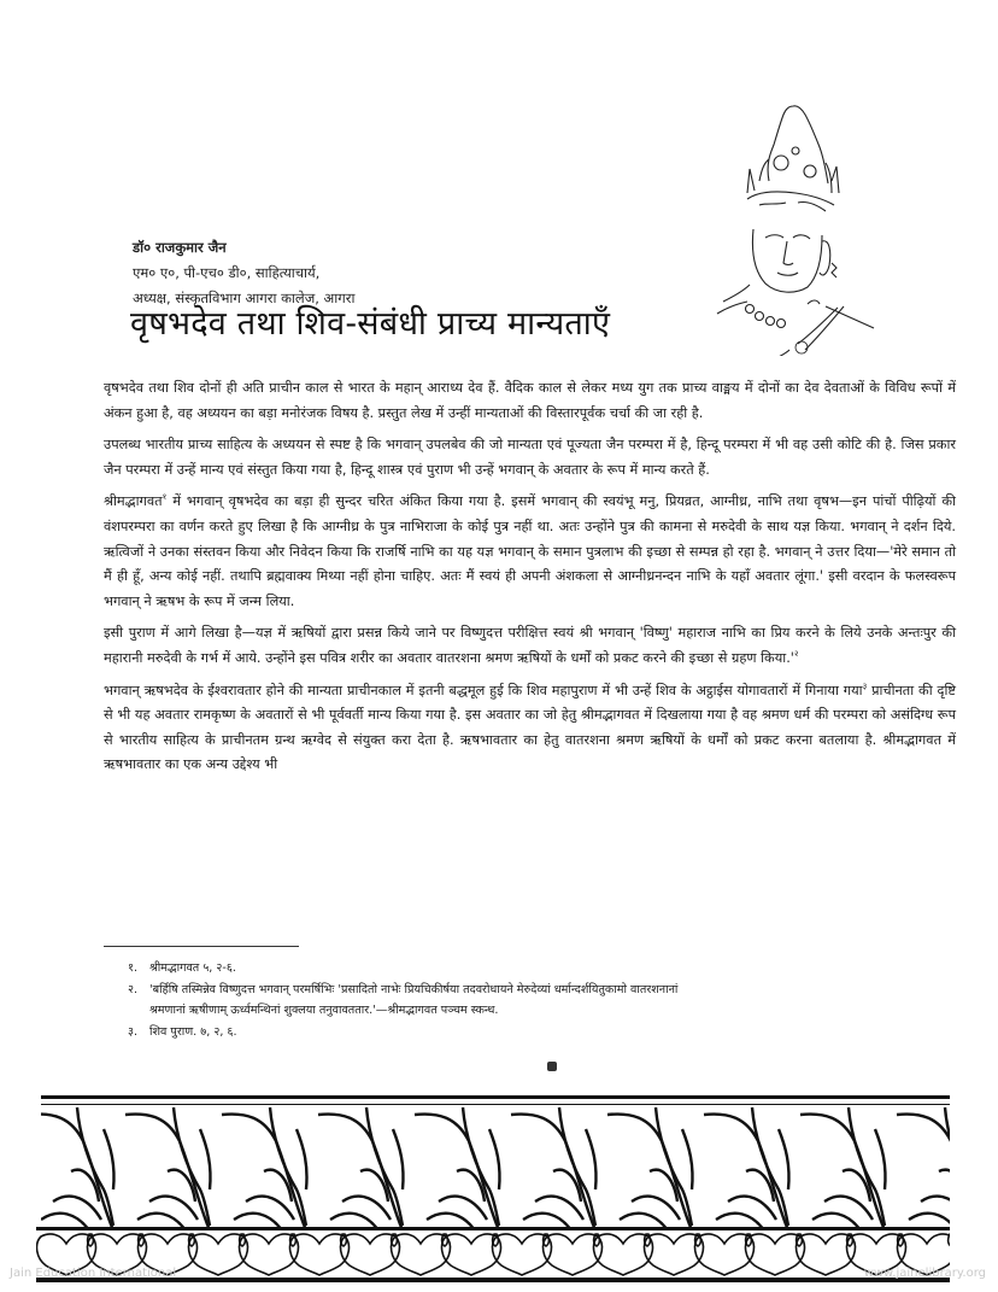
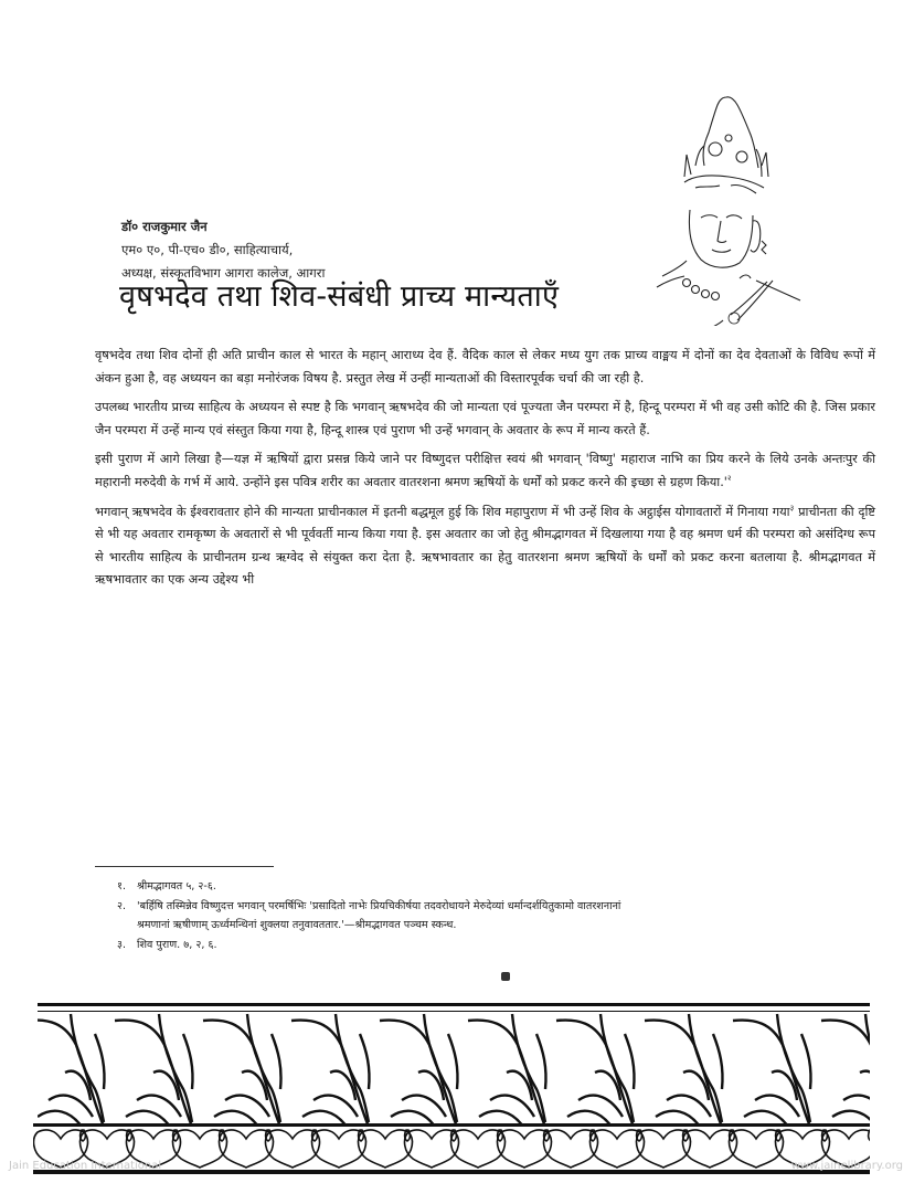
  डॉ० राजकुमार जैन
  एम० ए०, पी-एच० डी०, साहित्याचार्य,
  अध्यक्ष, संस्कृतविभाग आगरा कालेज, आगरा
  वृषभदेव तथा शिव-संबंधी प्राच्य मान्यताएँ
  वृषभदेव तथा शिव दोनों ही अति प्राचीन काल से भारत के महान् आराध्य देव हैं. वैदिक काल से लेकर मध्य युग तक प्राच्य वाङ्मय में दोनों का देव देवताओं के विविध रूपों में अंकन हुआ है, वह अध्ययन का बड़ा मनोरंजक विषय है. प्रस्तुत लेख में उन्हीं मान्यताओं की विस्तारपूर्वक चर्चा की जा रही है.
- उपलब्ध भारतीय प्राच्य साहित्य के अध्ययन से स्पष्ट है कि भगवान् उपलबेव की जो मान्यता एवं पूज्यता जैन परम्परा में है, हिन्दू परम्परा में भी वह उसी कोटि की है. जिस प्रकार जैन परम्परा में उन्हें मान्य एवं संस्तुत किया गया है, हिन्दू शास्त्र एवं पुराण भी उन्हें भगवान् के अवतार के रूप में मान्य करते हैं.
+ उपलब्ध भारतीय प्राच्य साहित्य के अध्ययन से स्पष्ट है कि भगवान् ऋषभदेव की जो मान्यता एवं पूज्यता जैन परम्परा में है, हिन्दू परम्परा में भी वह उसी कोटि की है. जिस प्रकार जैन परम्परा में उन्हें मान्य एवं संस्तुत किया गया है, हिन्दू शास्त्र एवं पुराण भी उन्हें भगवान् के अवतार के रूप में मान्य करते हैं.
- श्रीमद्भागवत१ में भगवान् वृषभदेव का बड़ा ही सुन्दर चरित अंकित किया गया है. इसमें भगवान् की स्वयंभू मनु, प्रियव्रत, आग्नीध्र, नाभि तथा वृषभ—इन पांचों पीढ़ियों की वंशपरम्परा का वर्णन करते हुए लिखा है कि आग्नीध्र के पुत्र नाभिराजा के कोई पुत्र नहीं था. अतः उन्होंने पुत्र की कामना से मरुदेवी के साथ यज्ञ किया. भगवान् ने दर्शन दिये. ऋत्विजों ने उनका संस्तवन किया और निवेदन किया कि राजर्षि नाभि का यह यज्ञ भगवान् के समान पुत्रलाभ की इच्छा से सम्पन्न हो रहा है. भगवान् ने उत्तर दिया—'मेरे समान तो मैं ही हूँ, अन्य कोई नहीं. तथापि ब्रह्मवाक्य मिथ्या नहीं होना चाहिए. अतः मैं स्वयं ही अपनी अंशकला से आग्नीध्रनन्दन नाभि के यहाँ अवतार लूंगा.' इसी वरदान के फलस्वरूप भगवान् ने ऋषभ के रूप में जन्म लिया.
  इसी पुराण में आगे लिखा है—यज्ञ में ऋषियों द्वारा प्रसन्न किये जाने पर विष्णुदत्त परीक्षित्त स्वयं श्री भगवान् 'विष्णु' महाराज नाभि का प्रिय करने के लिये उनके अन्तःपुर की महारानी मरुदेवी के गर्भ में आये. उन्होंने इस पवित्र शरीर का अवतार वातरशना श्रमण ऋषियों के धर्मों को प्रकट करने की इच्छा से ग्रहण किया.'२
  भगवान् ऋषभदेव के ईश्वरावतार होने की मान्यता प्राचीनकाल में इतनी बद्धमूल हुई कि शिव महापुराण में भी उन्हें शिव के अट्ठाईस योगावतारों में गिनाया गया३ प्राचीनता की दृष्टि से भी यह अवतार रामकृष्ण के अवतारों से भी पूर्ववर्ती मान्य किया गया है. इस अवतार का जो हेतु श्रीमद्भागवत में दिखलाया गया है वह श्रमण धर्म की परम्परा को असंदिग्ध रूप से भारतीय साहित्य के प्राचीनतम ग्रन्थ ऋग्वेद से संयुक्त करा देता है. ऋषभावतार का हेतु वातरशना श्रमण ऋषियों के धर्मों को प्रकट करना बतलाया है. श्रीमद्भागवत में ऋषभावतार का एक अन्य उद्देश्य भी
  १. श्रीमद्भागवत ५, २-६.
  २. 'बर्हिषि तस्मिन्नेव विष्णुदत्त भगवान् परमर्षिभिः 'प्रसादितो नाभेः प्रियचिकीर्षया तदवरोधायने मेरुदेव्यां धर्मान्दर्शयितुकामो वातरशनानां
  श्रमणानां ऋषीणाम् ऊर्ध्वमन्थिनां शुक्लया तनुवावततार.'—श्रीमद्भागवत पञ्चम स्कन्ध.
  ३. शिव पुराण. ७, २, ६.
  Jain Education International
  www.jainelibrary.org
